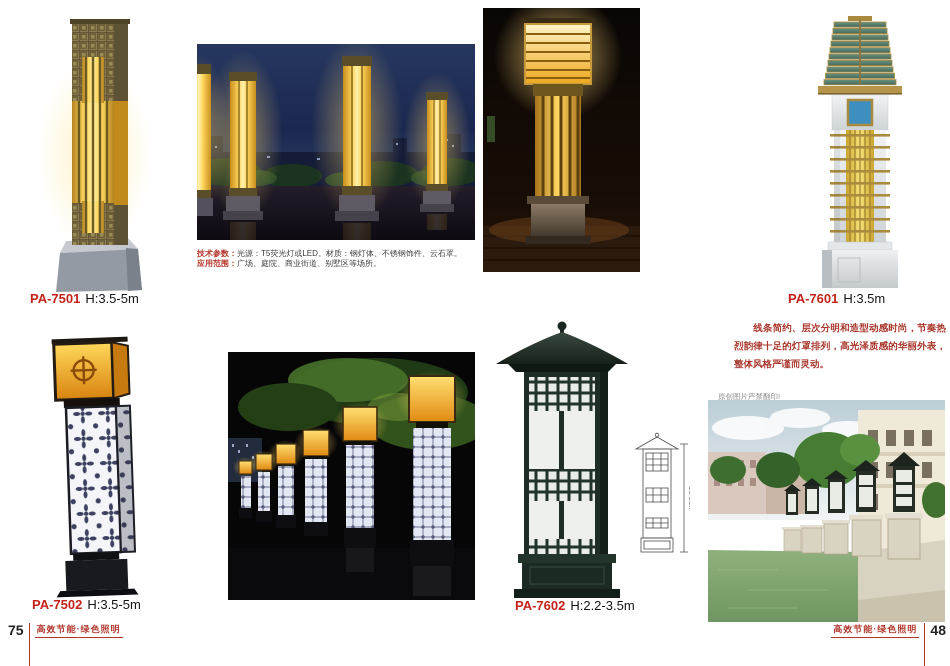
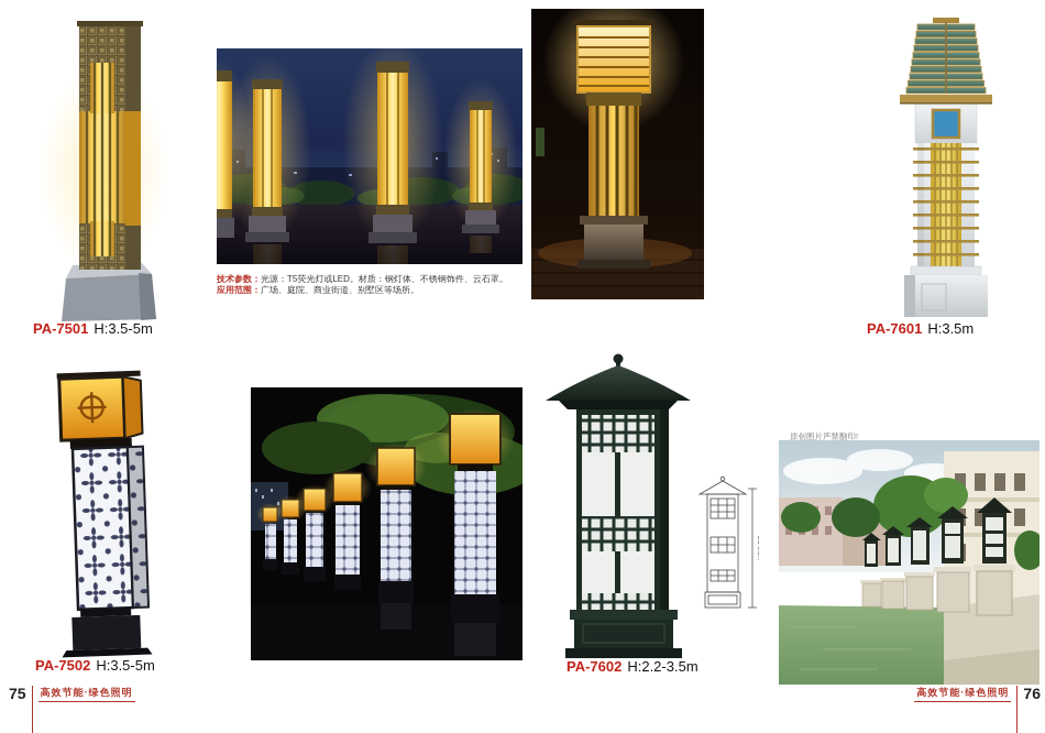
  PA-7501 H:3.5-5m
  技术参数：光源：T5荧光灯或LED。材质：钢灯体、不锈钢饰件、云石罩。
  应用范围：广场、庭院、商业街道、别墅区等场所。
  PA-7601 H:3.5m
- 线条简约、层次分明和造型动感时尚，节奏热烈韵律十足的灯罩排列，高光泽质感的华丽外表，整体风格严谨而灵动。
  PA-7502 H:3.5-5m
  PA-7602 H:2.2-3.5m
  原创图片严禁翻印!
  75
  高效节能·绿色照明
  高效节能·绿色照明
- 48
+ 76
